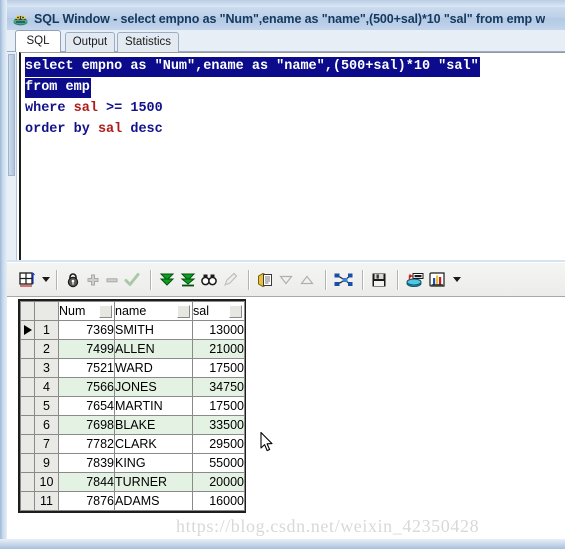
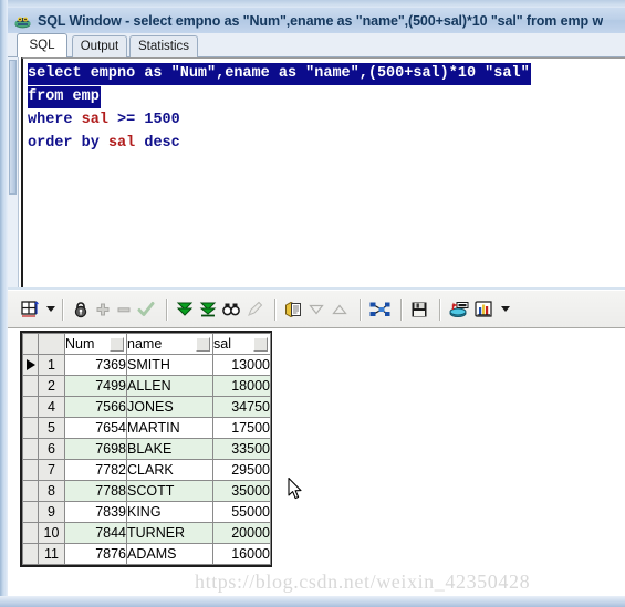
  SQL Window - select empno as "Num",ename as "name",(500+sal)*10 "sal" from emp w
  SQL
  Output
  Statistics
  select empno as "Num",ename as "name",(500+sal)*10 "sal"
  from emp
  where sal >= 1500
  order by sal desc
  		Num	name	sal
  	1	7369	SMITH	13000
- 	2	7499	ALLEN	21000
+ 	2	7499	ALLEN	18000
- 	3	7521	WARD	17500
  	4	7566	JONES	34750
  	5	7654	MARTIN	17500
  	6	7698	BLAKE	33500
  	7	7782	CLARK	29500
+ 	8	7788	SCOTT	35000
  	9	7839	KING	55000
  	10	7844	TURNER	20000
  	11	7876	ADAMS	16000
  https://blog.csdn.net/weixin_42350428
